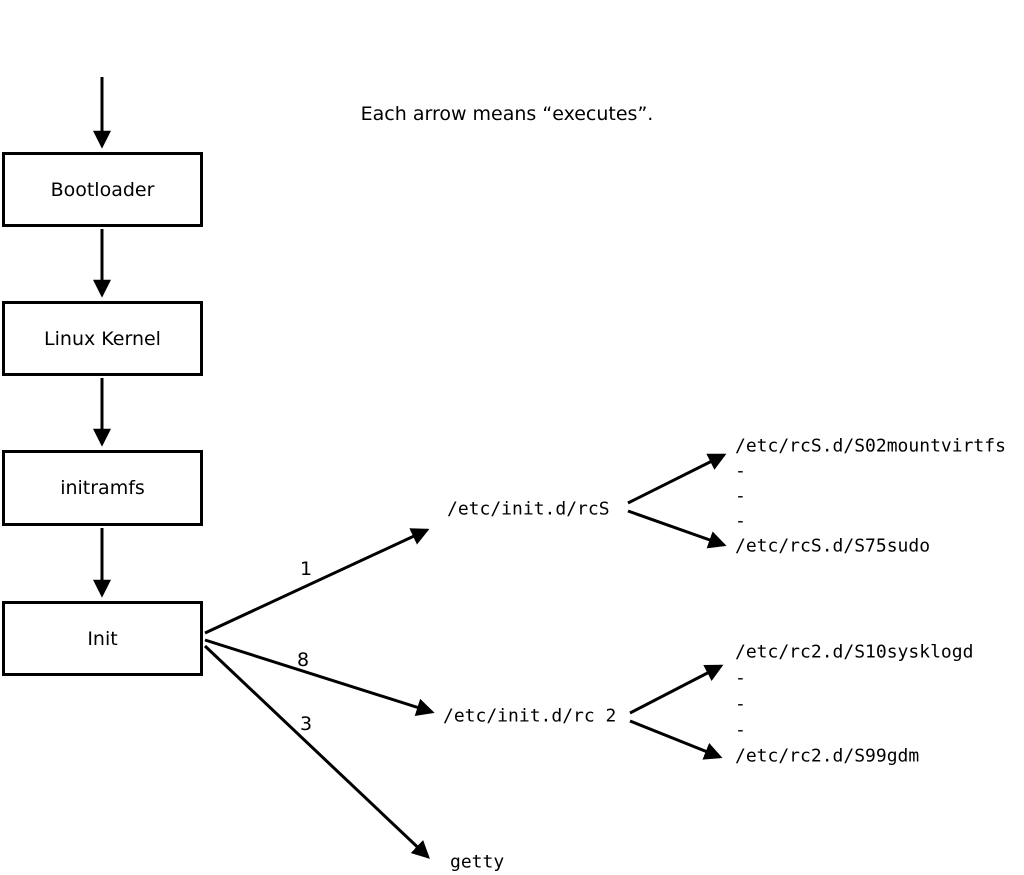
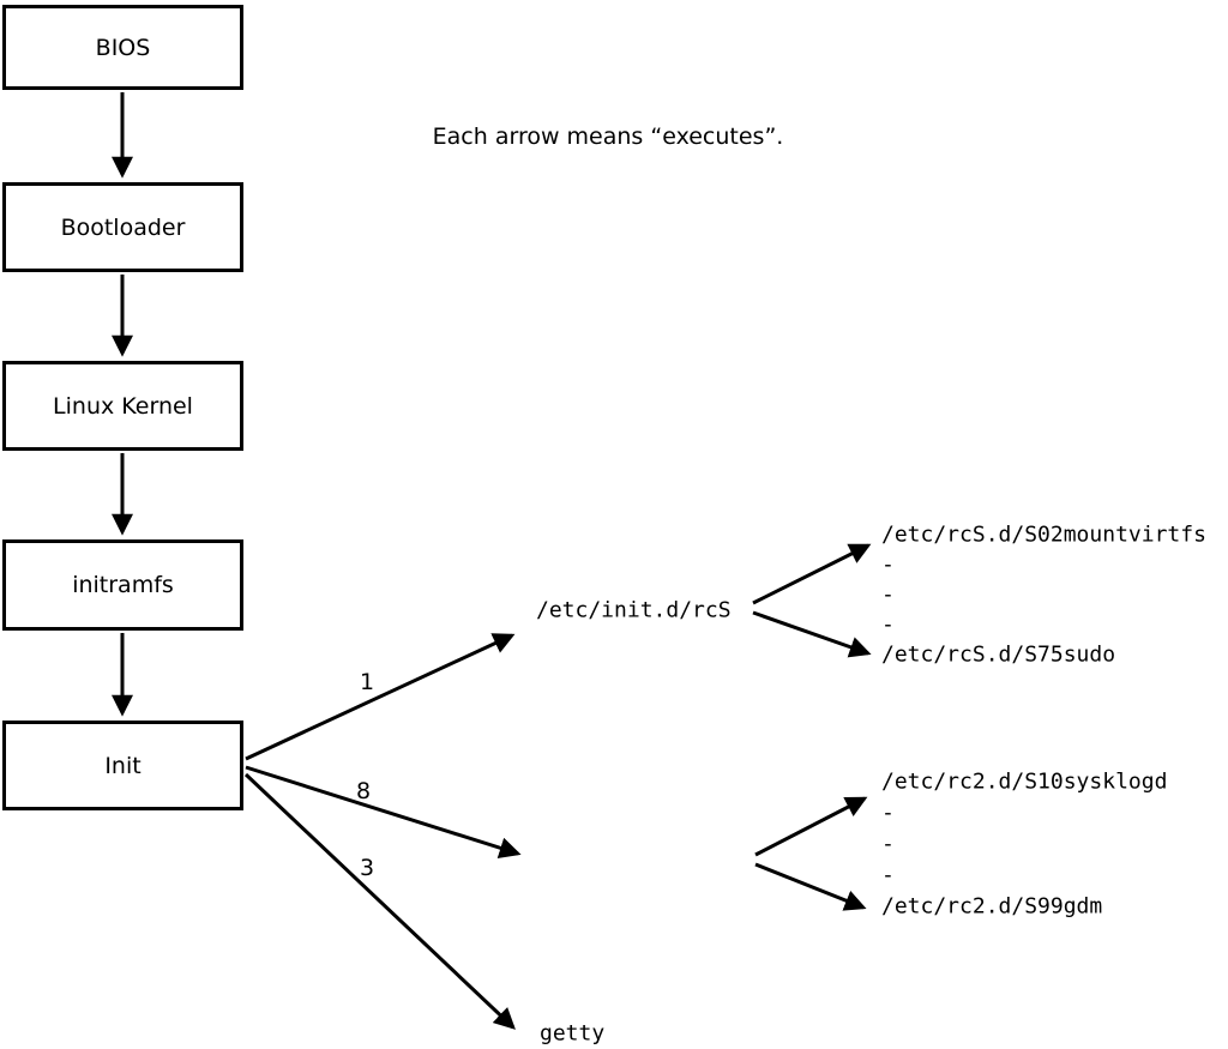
+ BIOS
  Bootloader
  Linux Kernel
  initramfs
  Init
  Each arrow means “executes”.
  1
  8
  3
  /etc/init.d/rcS
- /etc/init.d/rc 2
  getty
  /etc/rcS.d/S02mountvirtfs
  -
  -
  -
  /etc/rcS.d/S75sudo
  /etc/rc2.d/S10sysklogd
  -
  -
  -
  /etc/rc2.d/S99gdm
